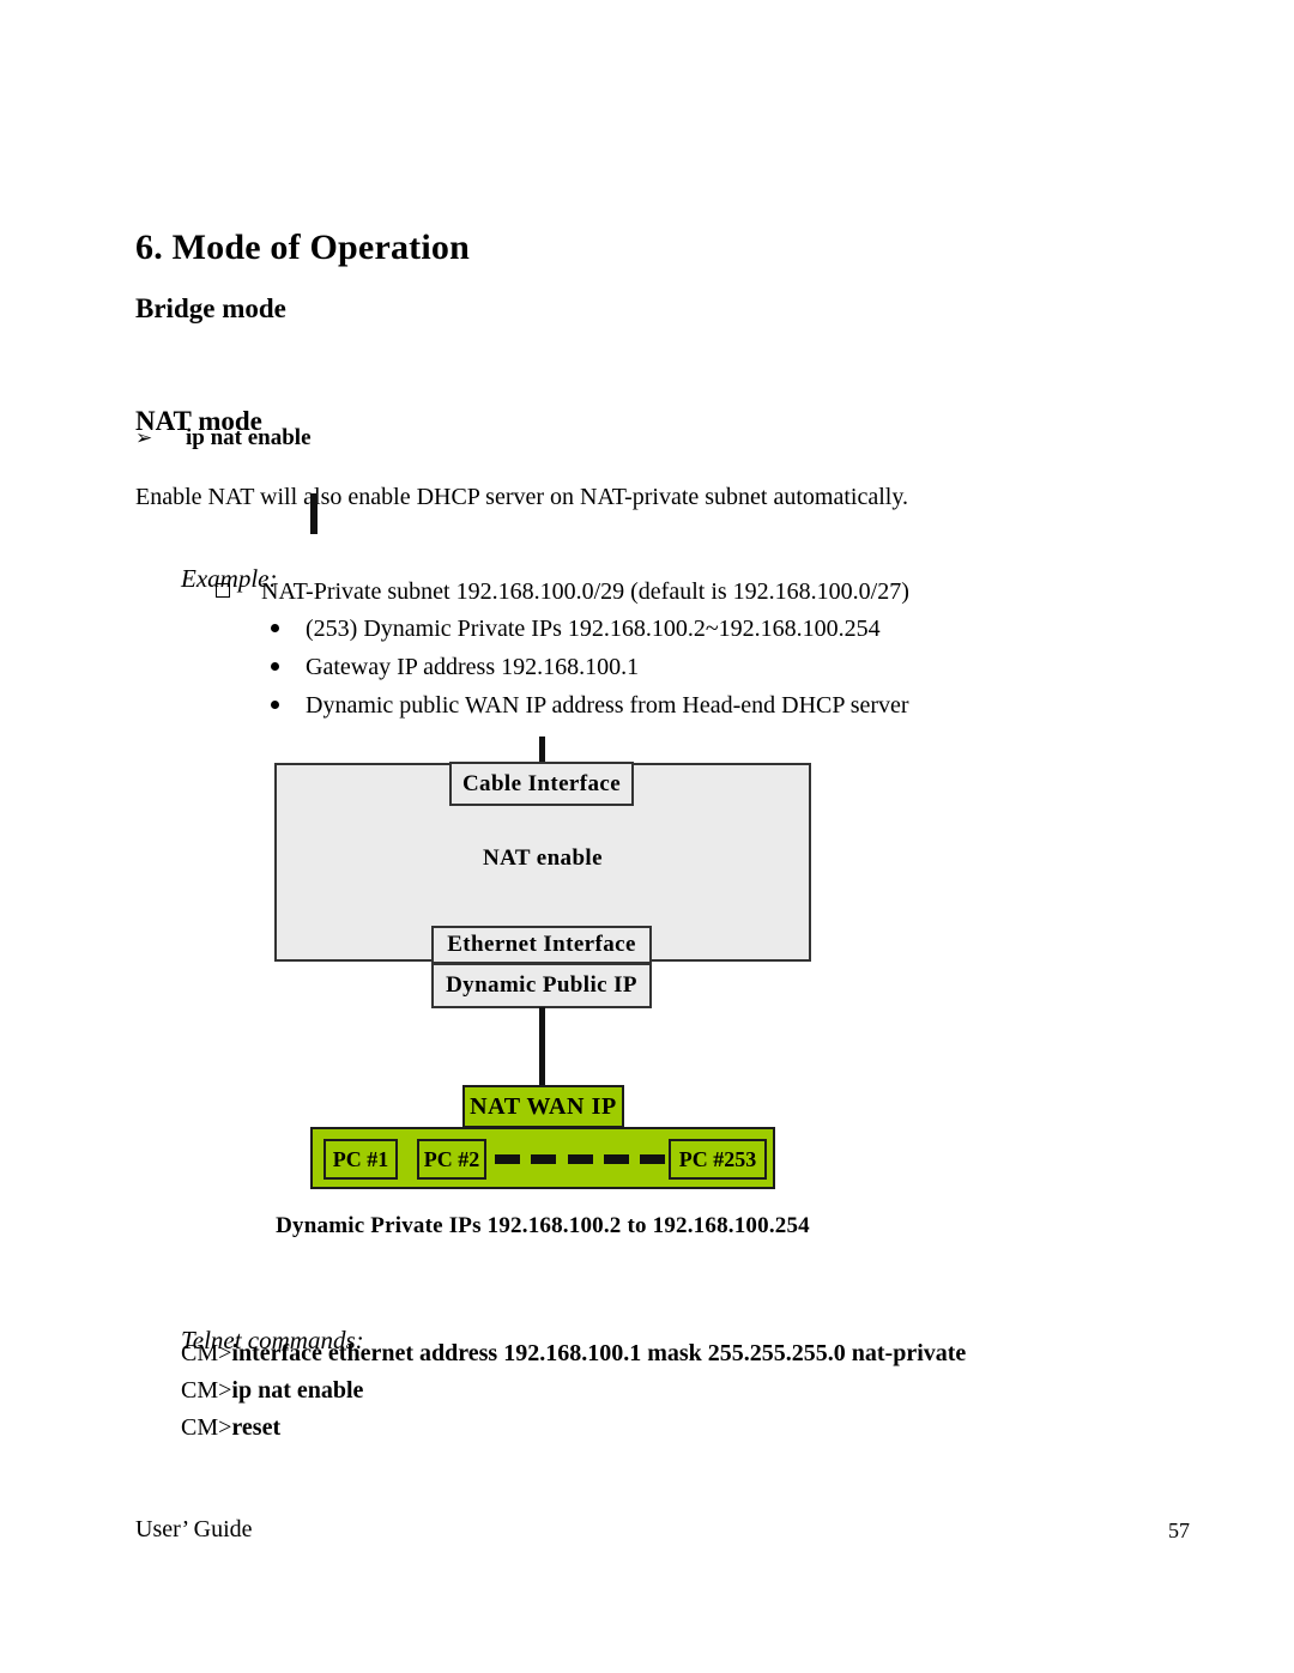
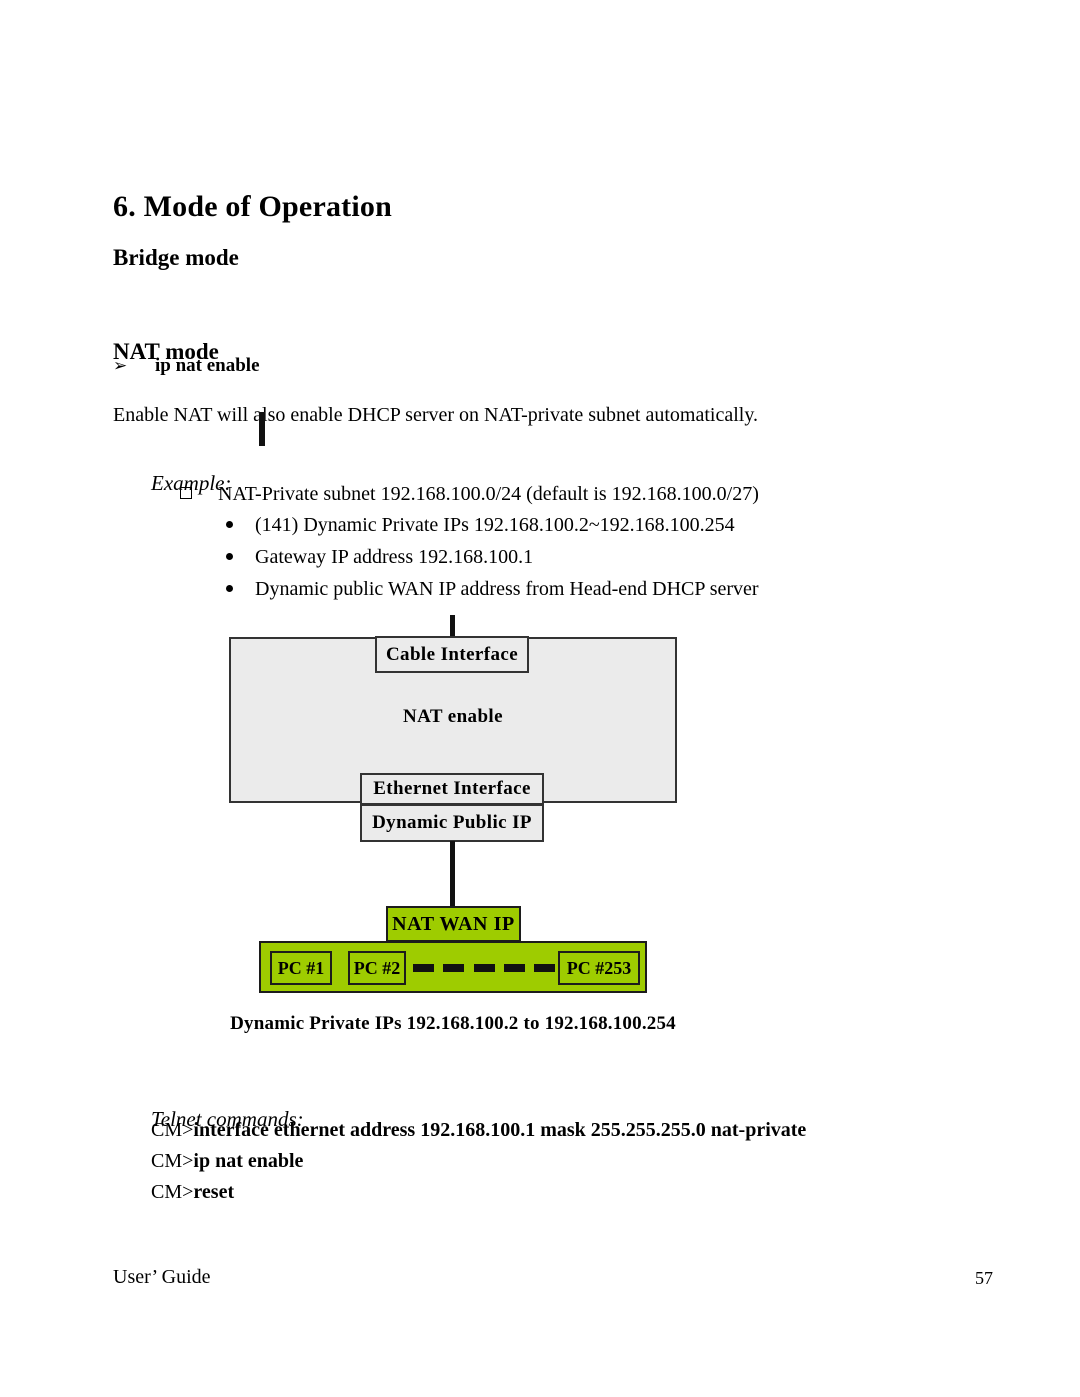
  6. Mode of Operation
  Bridge mode
  NAT mode
  ➢ ip nat enable
  Enable NAT will aso enable DHCP server on NAT-private subnet automatically.
  Example:
- NAT-Private subnet 192.168.100.0/29 (default is 192.168.100.0/27)
+ NAT-Private subnet 192.168.100.0/24 (default is 192.168.100.0/27)
- (253) Dynamic Private IPs 192.168.100.2~192.168.100.254
+ (141) Dynamic Private IPs 192.168.100.2~192.168.100.254
  Gateway IP address 192.168.100.1
  Dynamic public WAN IP address from Head-end DHCP server
  NAT enable
  Cable Interface
  Ethernet Interface
  Dynamic Public IP
  NAT WAN IP
  PC #1
  PC #2
  PC #253
  Dynamic Private IPs 192.168.100.2 to 192.168.100.254
  Telnet commands:
  CM>interface ethernet address 192.168.100.1 mask 255.255.255.0 nat-private
  CM>ip nat enable
  CM>reset
  User’ Guide
  57
